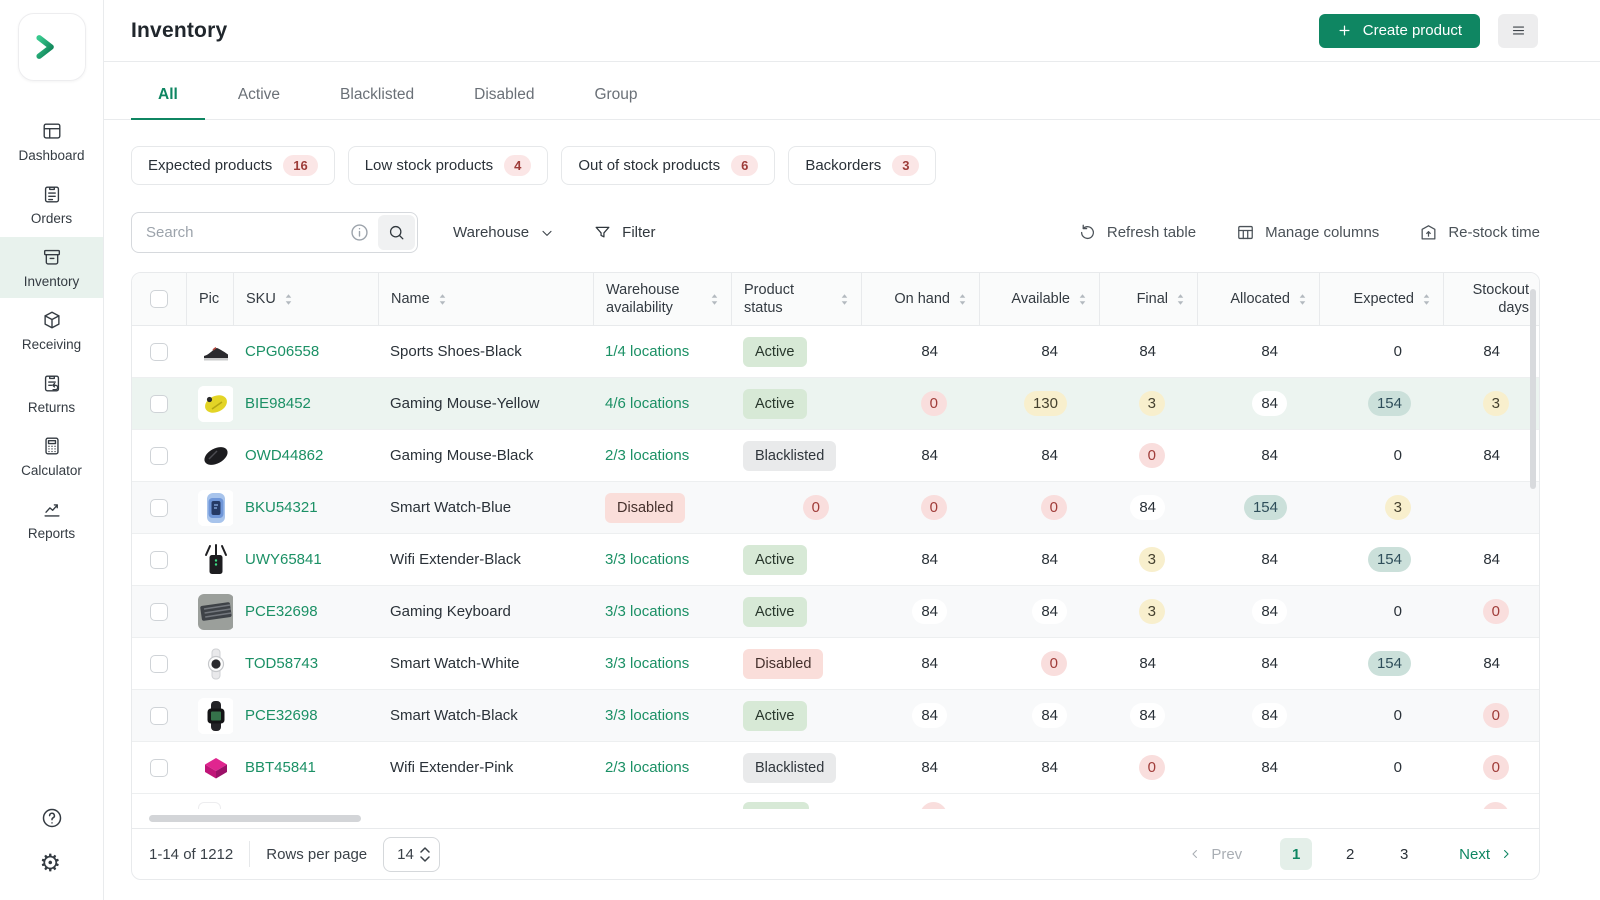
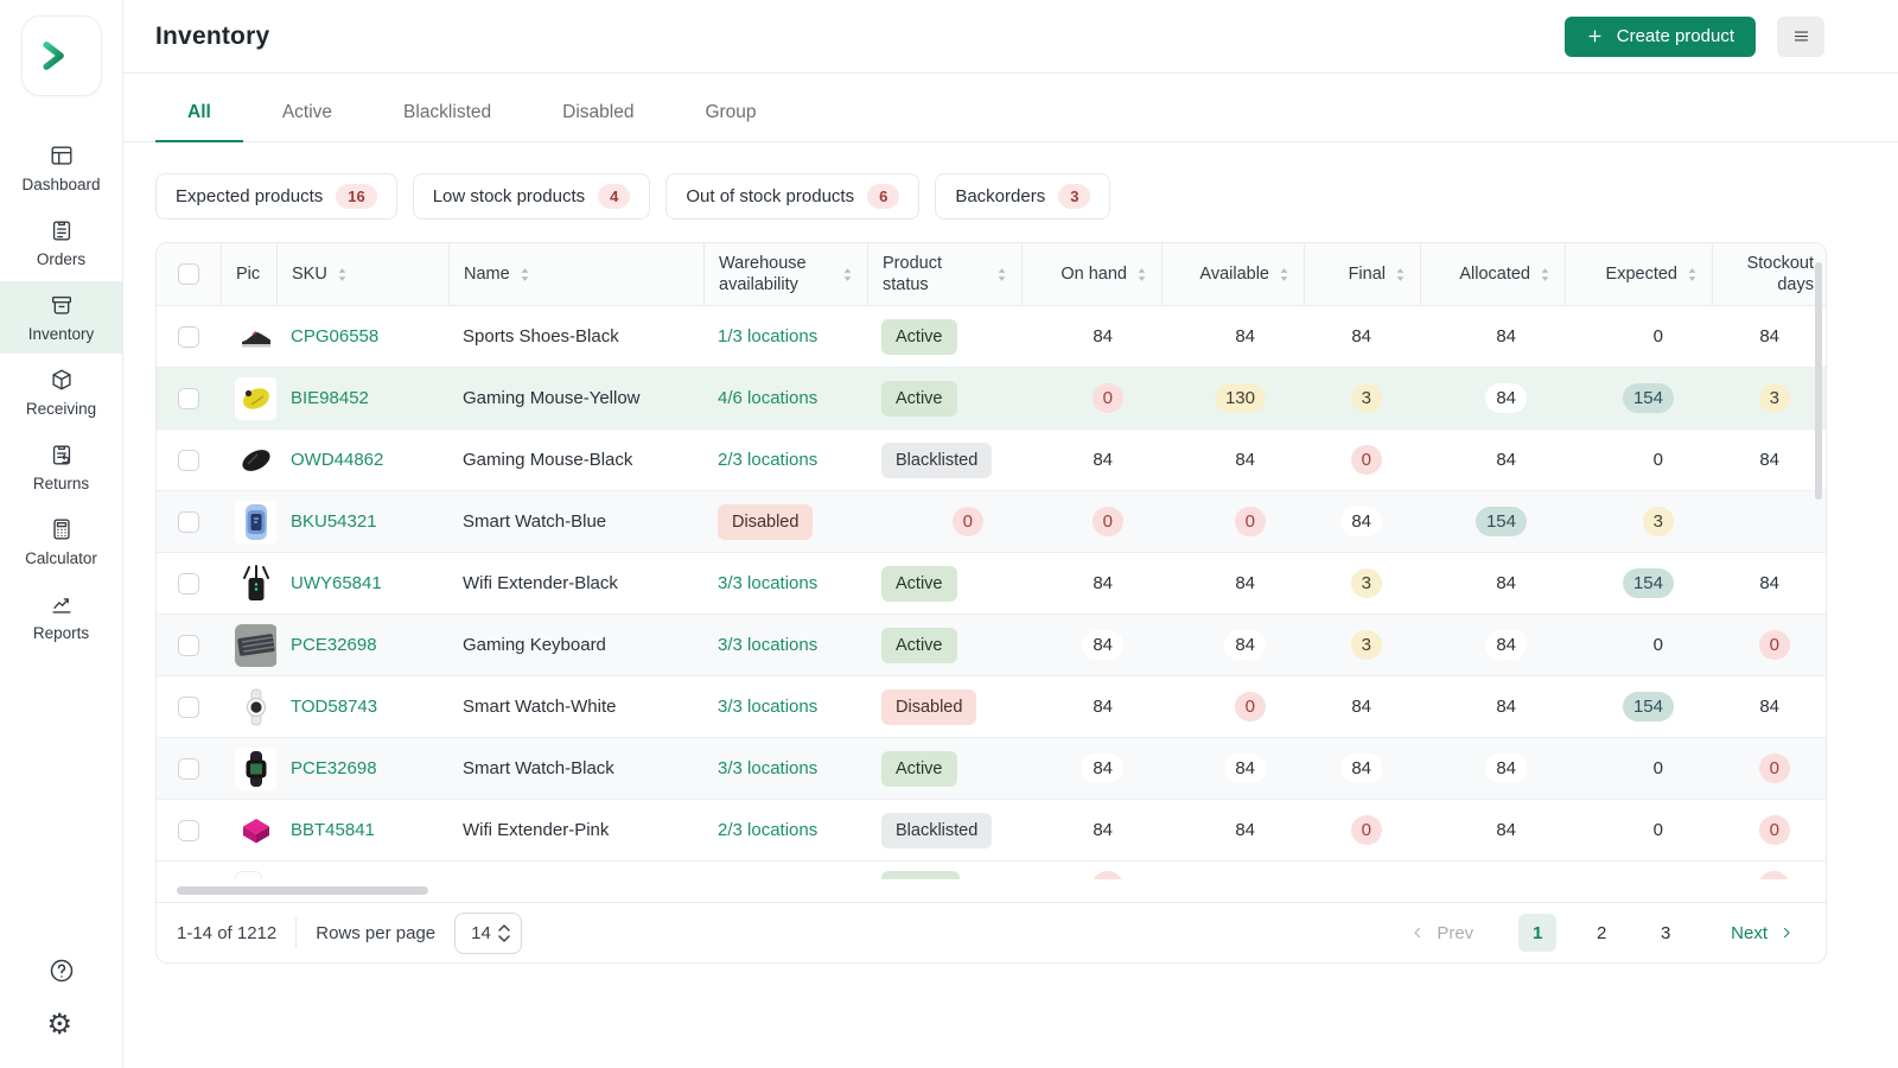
  Dashboard
  Orders
  Inventory
  Receiving
  Returns
  Calculator
  Reports
  ⚙
  Inventory
  Create product
  All
  Active
  Blacklisted
  Disabled
  Group
  Expected products
  16
  Low stock products
  4
  Out of stock products
  6
  Backorders
  3
- Search
- Warehouse
- Filter
- Refresh table
- Manage columns
- Re-stock time
  Pic
  SKU
  Name
  Warehouse availability
  Product status
  On hand
  Available
  Final
  Allocated
  Expected
  Stockout days
  CPG06558
  Sports Shoes-Black
- 1/4 locations
+ 1/3 locations
  Active
  84
  84
  84
  84
  0
  84
  BIE98452
  Gaming Mouse-Yellow
  4/6 locations
  Active
  0
  130
  3
  84
  154
  3
  OWD44862
  Gaming Mouse-Black
  2/3 locations
  Blacklisted
  84
  84
  0
  84
  0
  84
  BKU54321
  Smart Watch-Blue
  Disabled
  0
  0
  0
  84
  154
  3
  UWY65841
  Wifi Extender-Black
  3/3 locations
  Active
  84
  84
  3
  84
  154
  84
  PCE32698
  Gaming Keyboard
  3/3 locations
  Active
  84
  84
  3
  84
  0
  0
  TOD58743
  Smart Watch-White
  3/3 locations
  Disabled
  84
  0
  84
  84
  154
  84
  PCE32698
  Smart Watch-Black
  3/3 locations
  Active
  84
  84
  84
  84
  0
  0
  BBT45841
  Wifi Extender-Pink
  2/3 locations
  Blacklisted
  84
  84
  0
  84
  0
  0
  1-14 of 1212
  Rows per page
  14
  Prev
  1
  2
  3
  Next
